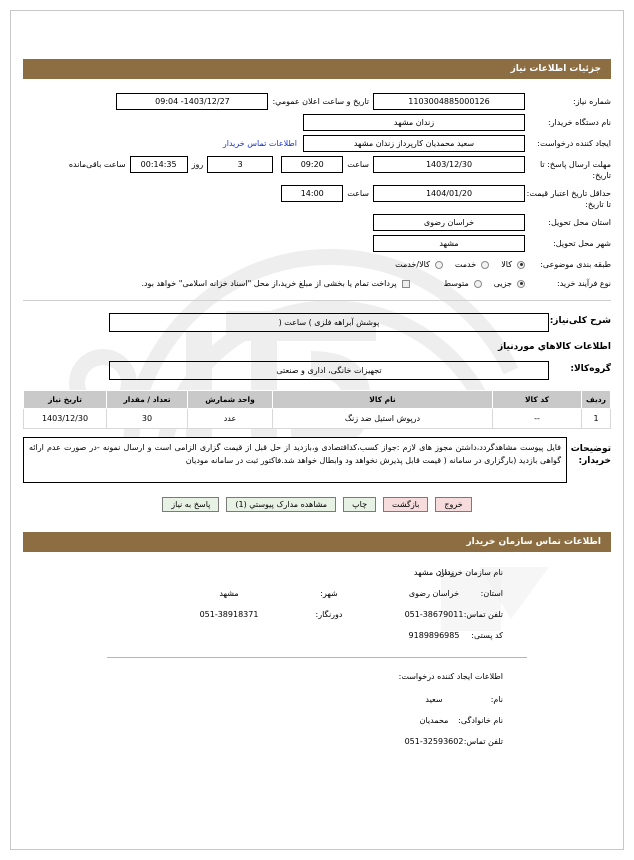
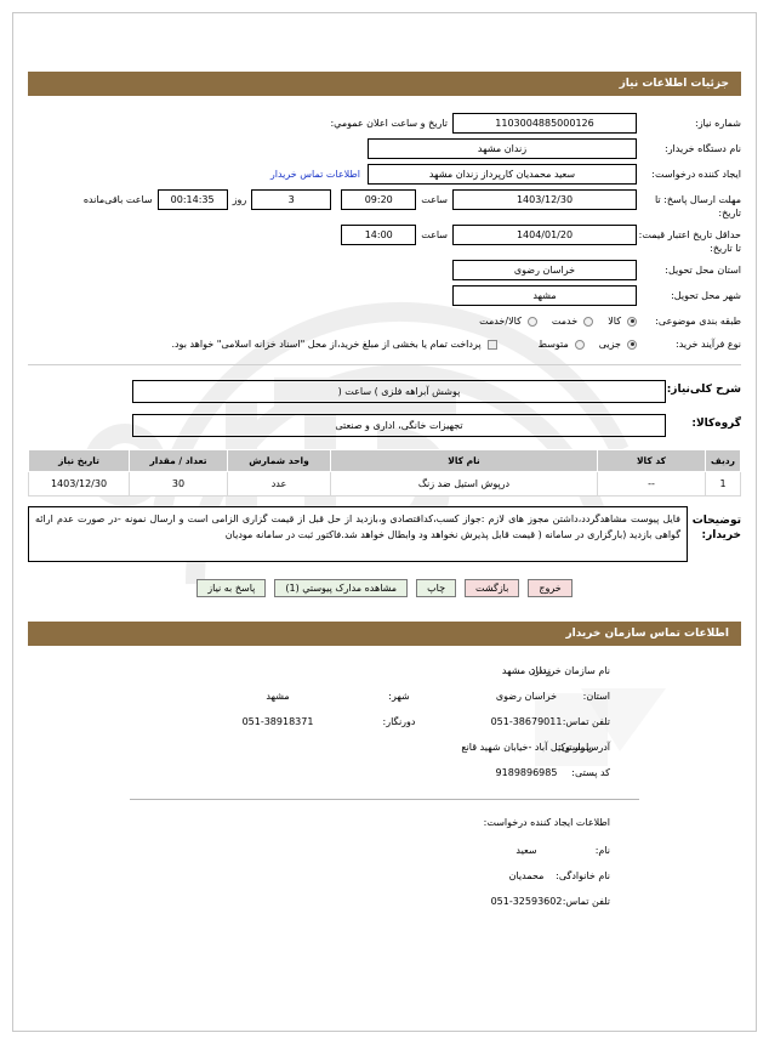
  جزئیات اطلاعات نیاز
  شماره نیاز:
  1103004885000126
  تاریخ و ساعت اعلان عمومي:
- 1403/12/27- 09:04
  نام دستگاه خریدار:
  زندان مشهد
  ایجاد کننده درخواست:
  سعید محمدیان کارپرداز زندان مشهد
  اطلاعات تماس خریدار
  مهلت ارسال پاسخ: تا تاریخ:
  1403/12/30
  ساعت
  09:20
  3
  روز
  00:14:35
  ساعت باقی‌مانده
  حداقل تاریخ اعتبار قیمت: تا تاریخ:
  1404/01/20
  ساعت
  14:00
  استان محل تحویل:
  خراسان رضوی
  شهر محل تحویل:
  مشهد
  طبقه بندی موضوعی:
  کالا
  خدمت
  کالا/خدمت
  نوع فرآیند خرید:
  جزیی
  متوسط
  پرداخت تمام یا بخشی از مبلغ خرید،از محل "اسناد خزانه اسلامی" خواهد بود.
  شرح کلی‌نیاز:
  پوشش آبراهه فلزی ) ساعت (
- اطلاعات کالاهاي موردنیاز
  گروه‌کالا:
  تجهیزات خانگی، اداری و صنعتی
  ردیف	کد کالا	نام کالا	واحد شمارش	تعداد / مقدار	تاریخ نیاز
  1	--	درپوش استیل ضد زنگ	عدد	30	1403/12/30
  توضیحات خریدار:
  فایل پیوست مشاهدگردد،داشتن مجوز های لازم :جواز کسب،کداقتصادی و،بازدید از حل قبل از قیمت گزاری الزامی است و ارسال نمونه -در صورت عدم ارائه گواهی بازدید (بارگزاری در سامانه ( قیمت قابل پذیرش نخواهد ود وابطال خواهد شد.فاکتور ثبت در سامانه مودیان
  خروج
  بازگشت
  چاپ
  مشاهده مدارک پیوستي (1)
  پاسخ به نیاز
  اطلاعات تماس سازمان خریدار
  نام سازمان خریدار:
  زندان مشهد
  استان:
  خراسان رضوی
  شهر:
  مشهد
  تلفن تماس:
  051-38679011
  دورنگار:
  051-38918371
+ آدرس پستی:
+ بلوار وکیل آباد -خیابان شهید قانع
  کد پستی:
  9189896985
  اطلاعات ایجاد کننده درخواست:
  نام:
  سعید
  نام خانوادگی:
  محمدیان
  تلفن تماس:
  051-32593602
